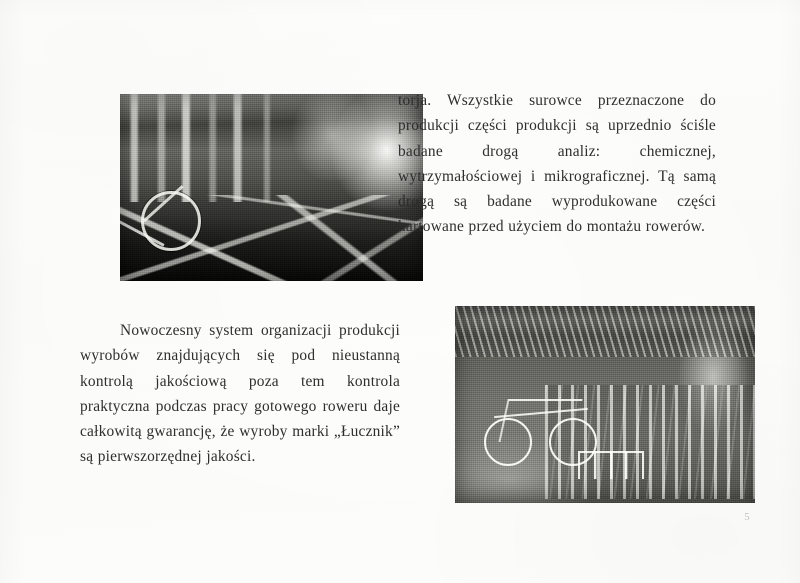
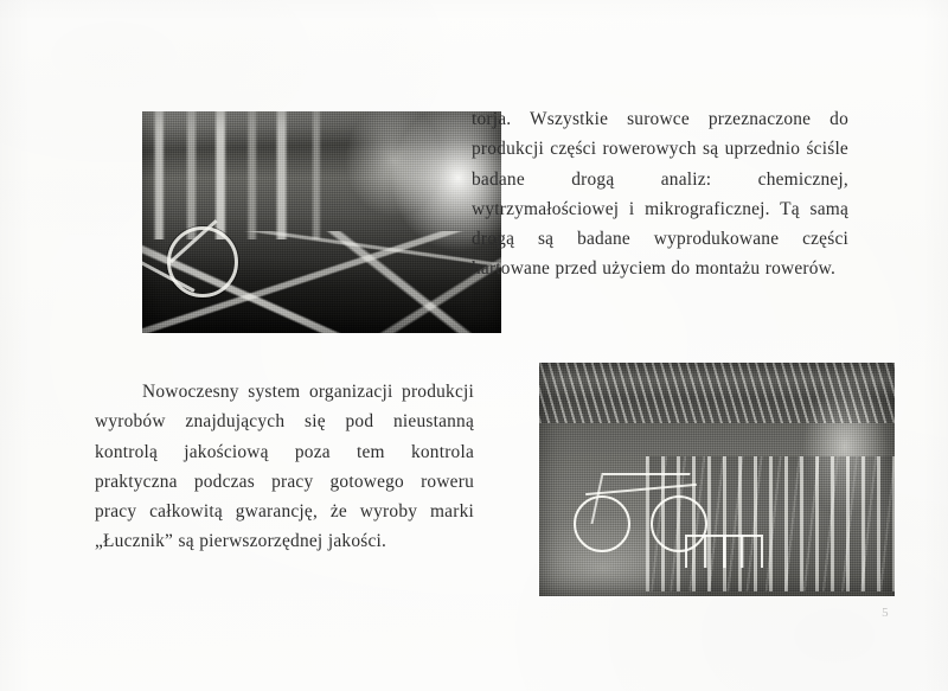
- torja. Wszystkie surowce przeznaczone do produkcji części produkcji są uprzednio ściśle badane drogą analiz: chemicznej, wytrzymałościowej i mikrograficznej. Tą samą drogą są badane wyprodukowane części hartowane przed użyciem do montażu rowerów.
+ torja. Wszystkie surowce przeznaczone do produkcji części rowerowych są uprzednio ściśle badane drogą analiz: chemicznej, wytrzymałościowej i mikrograficznej. Tą samą drogą są badane wyprodukowane części hartowane przed użyciem do montażu rowerów.
- Nowoczesny system organizacji produkcji wyrobów znajdujących się pod nieustanną kontrolą jakościową poza tem kontrola praktyczna podczas pracy gotowego roweru daje całkowitą gwarancję, że wyroby marki „Łucznik” są pierwszorzędnej jakości.
+ Nowoczesny system organizacji produkcji wyrobów znajdujących się pod nieustanną kontrolą jakościową poza tem kontrola praktyczna podczas pracy gotowego roweru pracy całkowitą gwarancję, że wyroby marki „Łucznik” są pierwszorzędnej jakości.
  5
